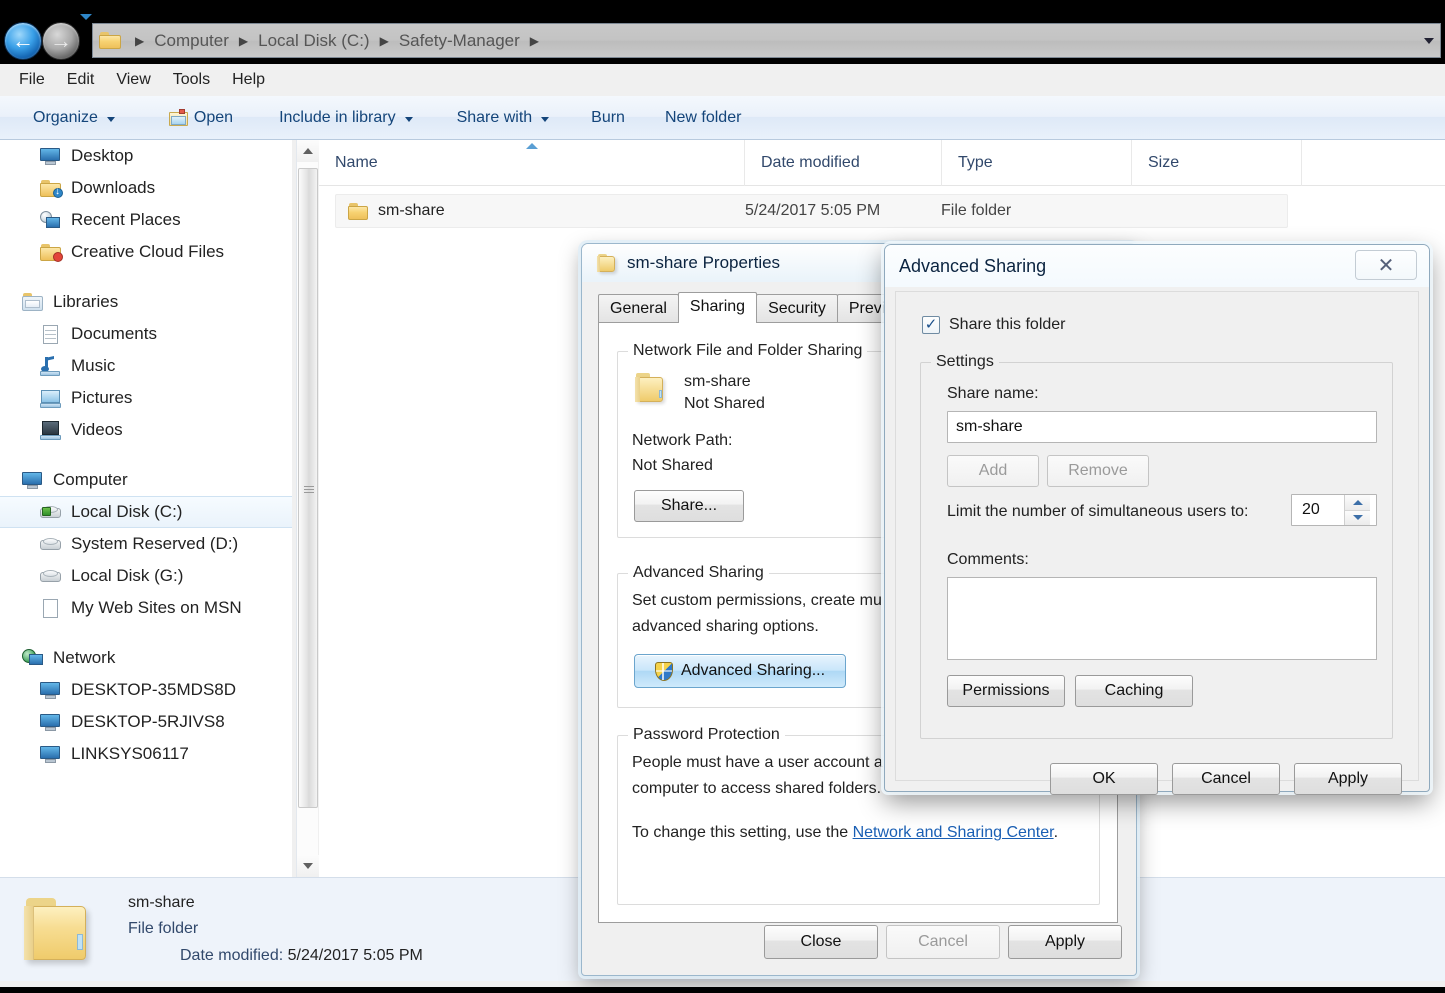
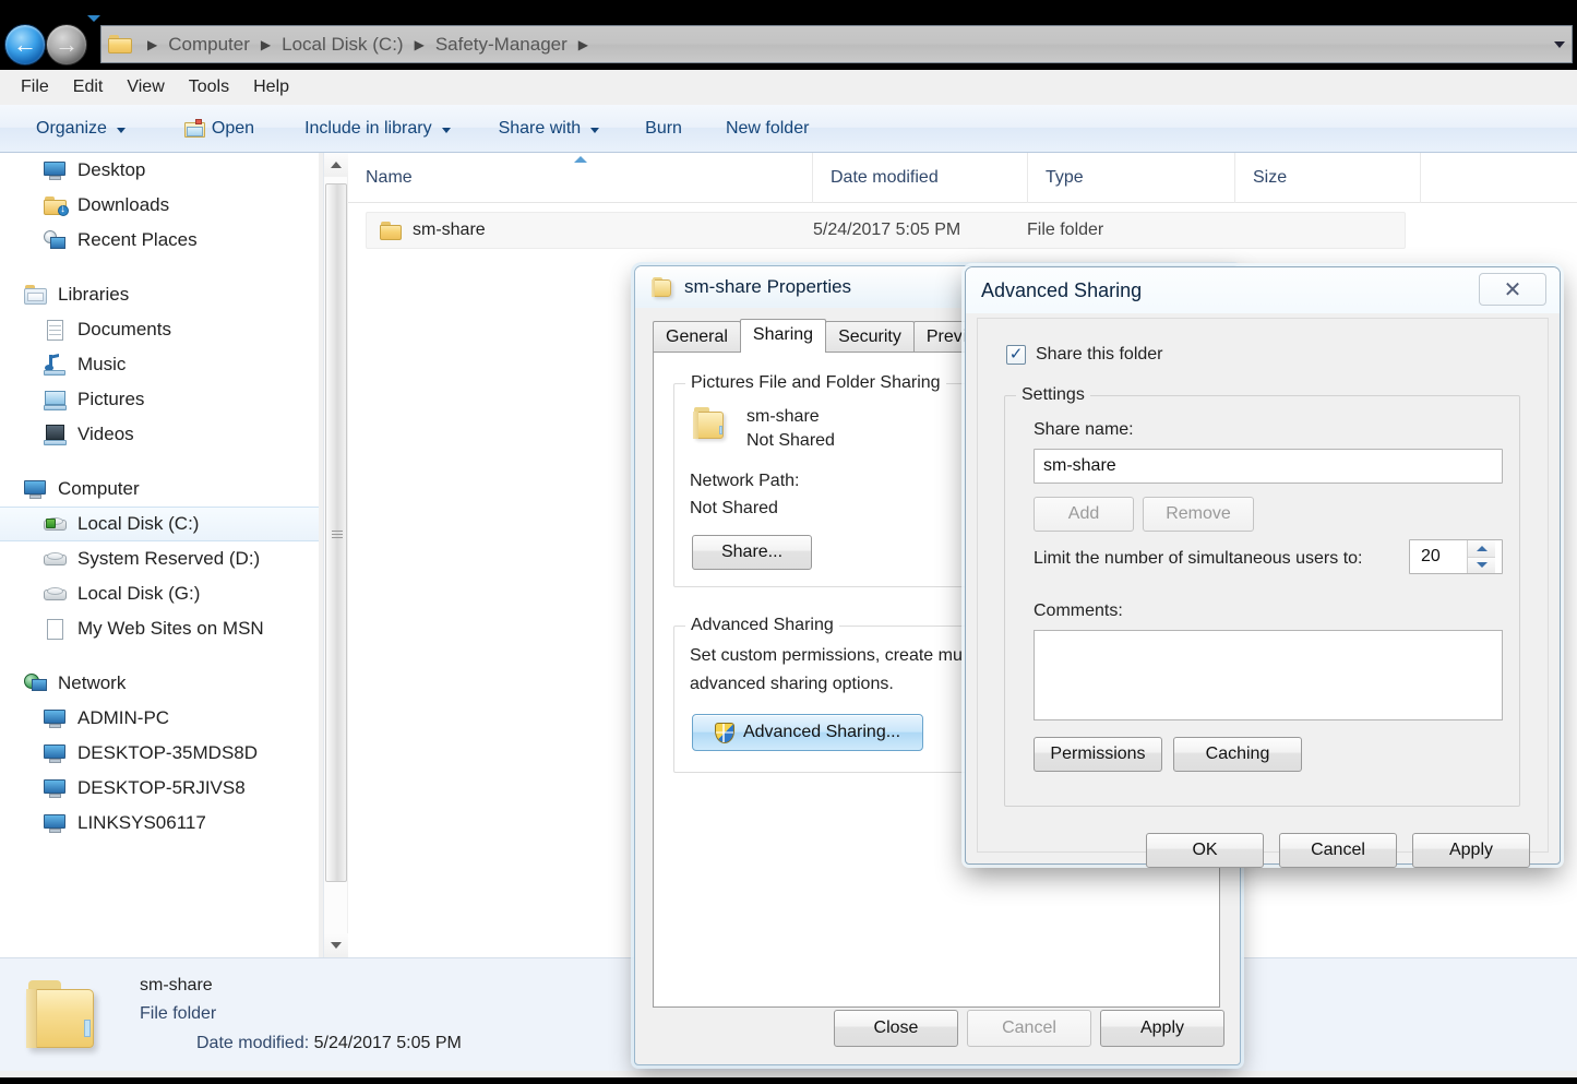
  ←
  →
  ▶
  Computer
  ▶
  Local Disk (C:)
  ▶
  Safety-Manager
  ▶
  File
  Edit
  View
  Tools
  Help
  Organize
  Open
  Include in library
  Share with
  Burn
  New folder
  Desktop
  Downloads
  Recent Places
- Creative Cloud Files
  Libraries
  Documents
  Music
  Pictures
  Videos
  Computer
  Local Disk (C:)
  System Reserved (D:)
  Local Disk (G:)
  My Web Sites on MSN
  Network
+ ADMIN-PC
  DESKTOP-35MDS8D
  DESKTOP-5RJIVS8
  LINKSYS06117
  Name
  Date modified
  Type
  Size
  sm-share
  5/24/2017 5:05 PM
  File folder
  sm-share
  File folder
  Date modified: 5/24/2017 5:05 PM
  sm-share Properties
  General
  Sharing
  Security
- Network File and Folder Sharing
+ Pictures File and Folder Sharing
  sm-share
  Not Shared
  Network Path:
  Not Shared
  Share...
  Advanced Sharing
  Set custom permissions, create mu
  advanced sharing options.
  Advanced Sharing...
- Password Protection
- People must have a user account a
- computer to access shared folders.
- To change this setting, use the Network and Sharing Center.
  Close
  Cancel
  Apply
  Advanced Sharing
  ✕
  ✓
  Share this folder
  Settings
  Share name:
  sm-share
  Add
  Remove
  Limit the number of simultaneous users to:
  20
  Comments:
  Permissions
  Caching
  OK
  Cancel
  Apply
